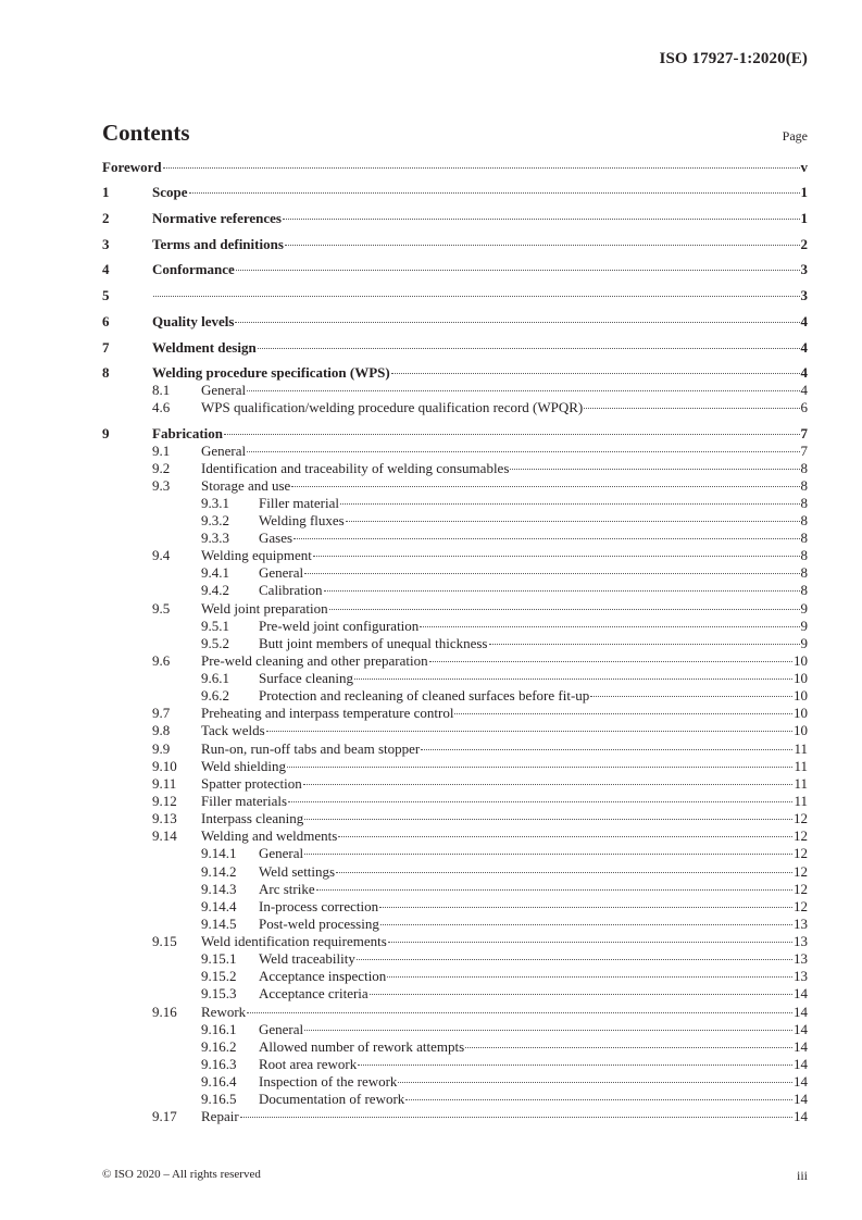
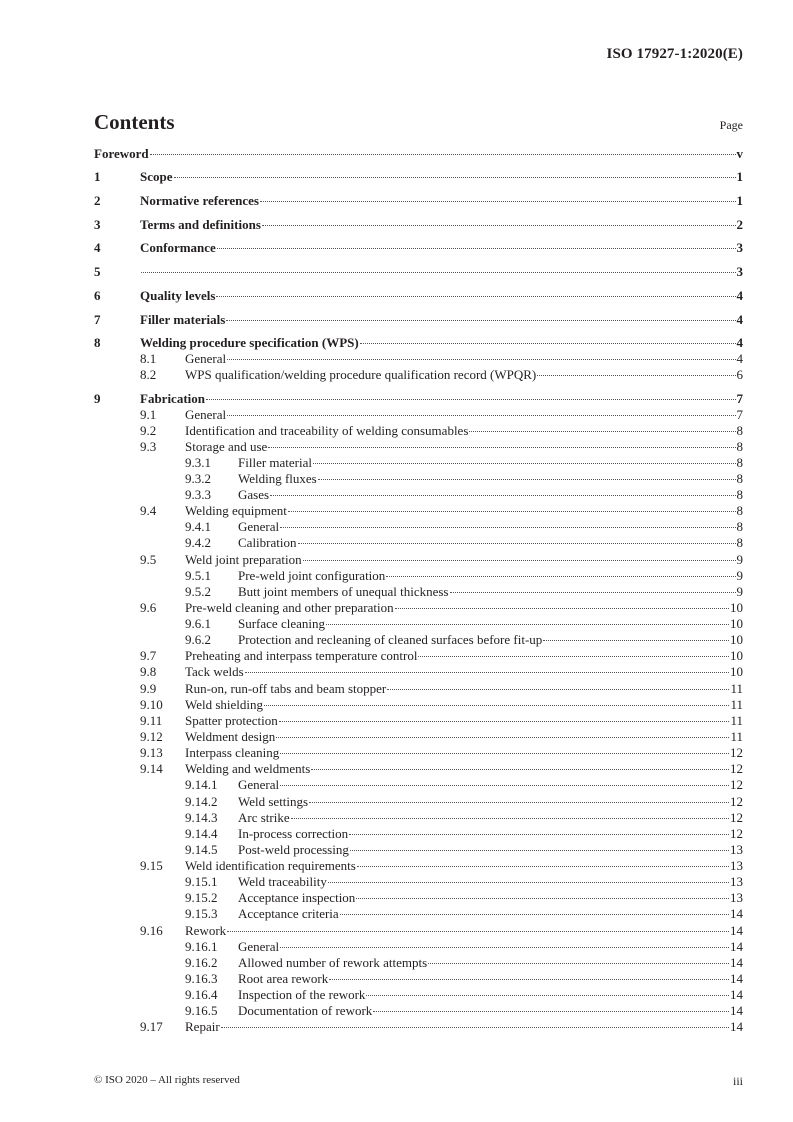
  ISO 17927-1:2020(E)
  Contents
  Page
  Foreword
  v
  1
  Scope
  1
  2
  Normative references
  1
  3
  Terms and definitions
  2
  4
  Conformance
  3
  5
  3
  6
  Quality levels
  4
  7
- Weldment design
+ Filler materials
  4
  8
  Welding procedure specification (WPS)
  4
  8.1
  General
  4
- 4.6
+ 8.2
  WPS qualification/welding procedure qualification record (WPQR)
  6
  9
  Fabrication
  7
  9.1
  General
  7
  9.2
  Identification and traceability of welding consumables
  8
  9.3
  Storage and use
  8
  9.3.1
  Filler material
  8
  9.3.2
  Welding fluxes
  8
  9.3.3
  Gases
  8
  9.4
  Welding equipment
  8
  9.4.1
  General
  8
  9.4.2
  Calibration
  8
  9.5
  Weld joint preparation
  9
  9.5.1
  Pre-weld joint configuration
  9
  9.5.2
  Butt joint members of unequal thickness
  9
  9.6
  Pre-weld cleaning and other preparation
  10
  9.6.1
  Surface cleaning
  10
  9.6.2
  Protection and recleaning of cleaned surfaces before fit-up
  10
  9.7
  Preheating and interpass temperature control
  10
  9.8
  Tack welds
  10
  9.9
  Run-on, run-off tabs and beam stopper
  11
  9.10
  Weld shielding
  11
  9.11
  Spatter protection
  11
  9.12
- Filler materials
+ Weldment design
  11
  9.13
  Interpass cleaning
  12
  9.14
  Welding and weldments
  12
  9.14.1
  General
  12
  9.14.2
  Weld settings
  12
  9.14.3
  Arc strike
  12
  9.14.4
  In-process correction
  12
  9.14.5
  Post-weld processing
  13
  9.15
  Weld identification requirements
  13
  9.15.1
  Weld traceability
  13
  9.15.2
  Acceptance inspection
  13
  9.15.3
  Acceptance criteria
  14
  9.16
  Rework
  14
  9.16.1
  General
  14
  9.16.2
  Allowed number of rework attempts
  14
  9.16.3
  Root area rework
  14
  9.16.4
  Inspection of the rework
  14
  9.16.5
  Documentation of rework
  14
  9.17
  Repair
  14
  © ISO 2020 – All rights reserved
  iii
